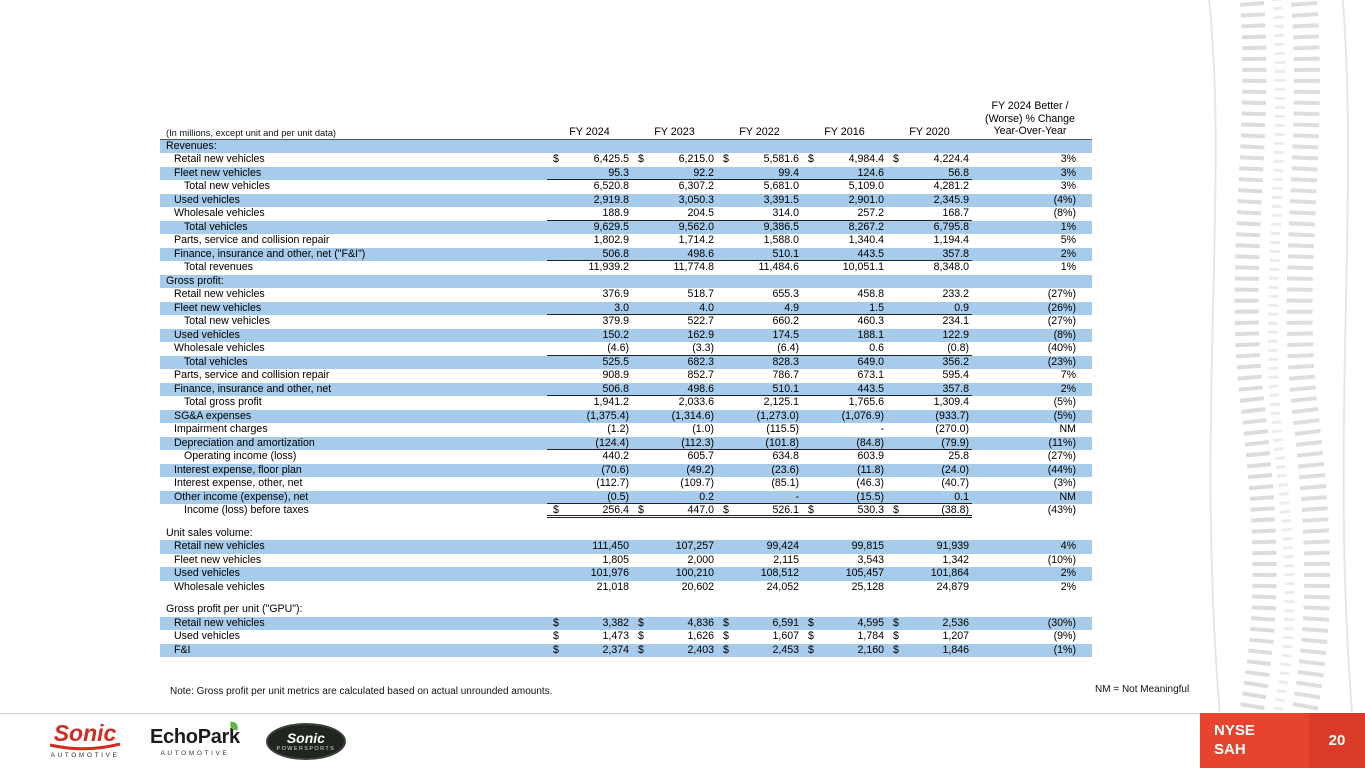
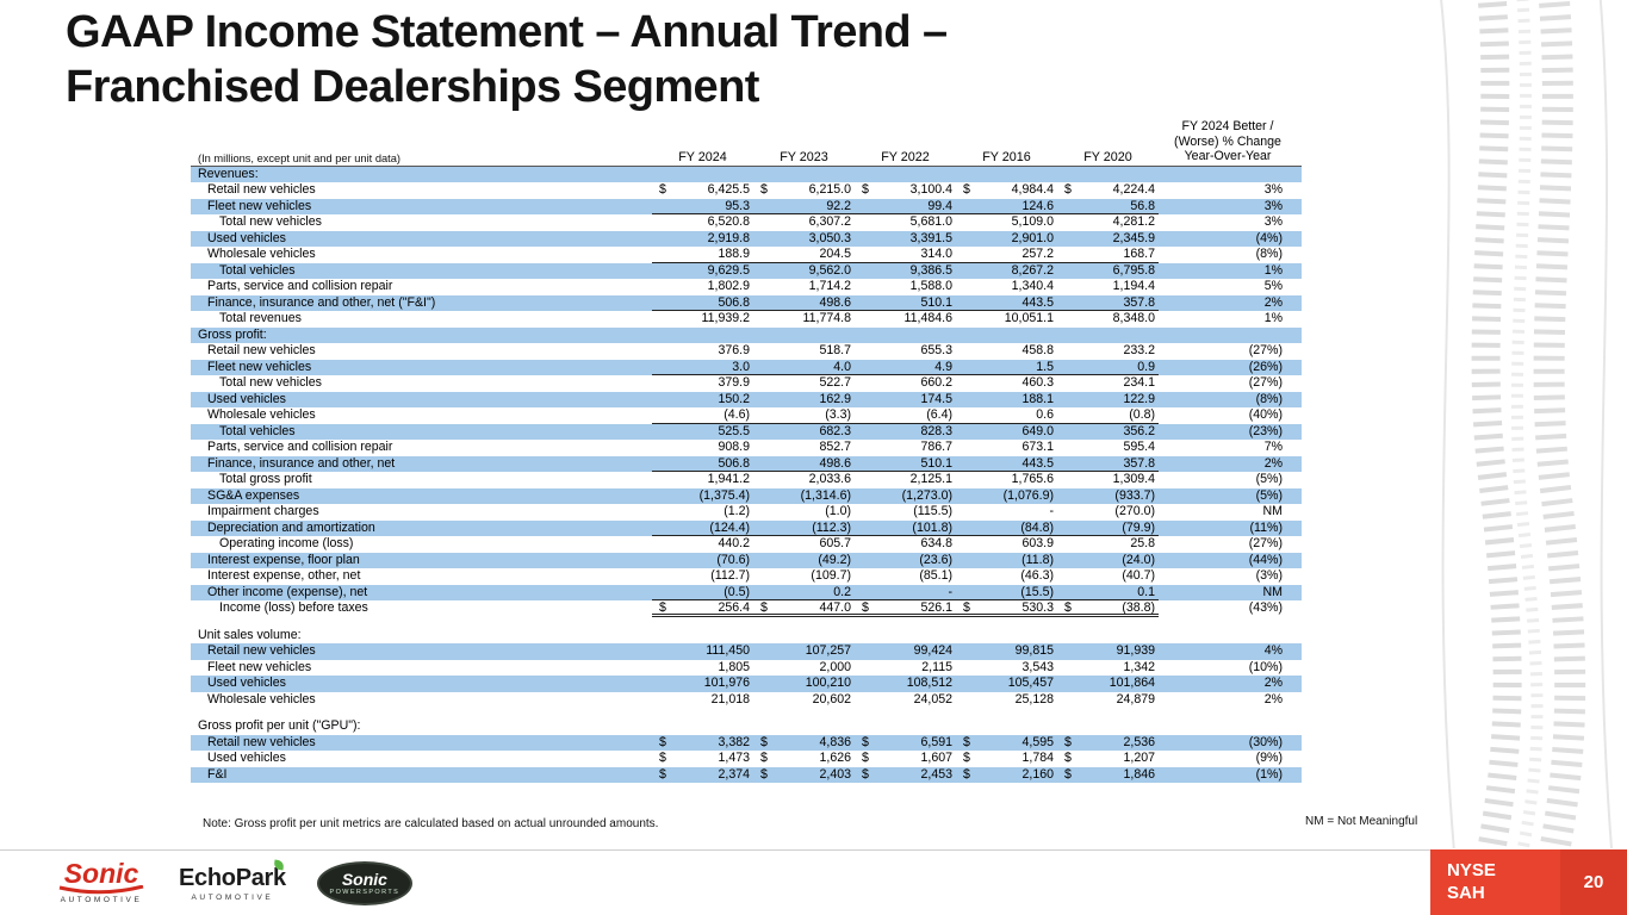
+ GAAP Income Statement – Annual Trend –
+ Franchised Dealerships Segment
  (In millions, except unit and per unit data)
  FY 2024
  FY 2023
  FY 2022
  FY 2016
  FY 2020
  FY 2024 Better /
  (Worse) % Change
  Year-Over-Year
  Revenues:
  Retail new vehicles
  $
  6,425.5
  $
  6,215.0
  $
- 5,581.6
+ 3,100.4
  $
  4,984.4
  $
  4,224.4
  3%
  Fleet new vehicles
  95.3
  92.2
  99.4
  124.6
  56.8
  3%
  Total new vehicles
  6,520.8
  6,307.2
  5,681.0
  5,109.0
  4,281.2
  3%
  Used vehicles
  2,919.8
  3,050.3
  3,391.5
  2,901.0
  2,345.9
  (4%)
  Wholesale vehicles
  188.9
  204.5
  314.0
  257.2
  168.7
  (8%)
  Total vehicles
  9,629.5
  9,562.0
  9,386.5
  8,267.2
  6,795.8
  1%
  Parts, service and collision repair
  1,802.9
  1,714.2
  1,588.0
  1,340.4
  1,194.4
  5%
  Finance, insurance and other, net ("F&I")
  506.8
  498.6
  510.1
  443.5
  357.8
  2%
  Total revenues
  11,939.2
  11,774.8
  11,484.6
  10,051.1
  8,348.0
  1%
  Gross profit:
  Retail new vehicles
  376.9
  518.7
  655.3
  458.8
  233.2
  (27%)
  Fleet new vehicles
  3.0
  4.0
  4.9
  1.5
  0.9
  (26%)
  Total new vehicles
  379.9
  522.7
  660.2
  460.3
  234.1
  (27%)
  Used vehicles
  150.2
  162.9
  174.5
  188.1
  122.9
  (8%)
  Wholesale vehicles
  (4.6)
  (3.3)
  (6.4)
  0.6
  (0.8)
  (40%)
  Total vehicles
  525.5
  682.3
  828.3
  649.0
  356.2
  (23%)
  Parts, service and collision repair
  908.9
  852.7
  786.7
  673.1
  595.4
  7%
  Finance, insurance and other, net
  506.8
  498.6
  510.1
  443.5
  357.8
  2%
  Total gross profit
  1,941.2
  2,033.6
  2,125.1
  1,765.6
  1,309.4
  (5%)
  SG&A expenses
  (1,375.4)
  (1,314.6)
  (1,273.0)
  (1,076.9)
  (933.7)
  (5%)
  Impairment charges
  (1.2)
  (1.0)
  (115.5)
  -
  (270.0)
  NM
  Depreciation and amortization
  (124.4)
  (112.3)
  (101.8)
  (84.8)
  (79.9)
  (11%)
  Operating income (loss)
  440.2
  605.7
  634.8
  603.9
  25.8
  (27%)
  Interest expense, floor plan
  (70.6)
  (49.2)
  (23.6)
  (11.8)
  (24.0)
  (44%)
  Interest expense, other, net
  (112.7)
  (109.7)
  (85.1)
  (46.3)
  (40.7)
  (3%)
  Other income (expense), net
  (0.5)
  0.2
  -
  (15.5)
  0.1
  NM
  Income (loss) before taxes
  $
  256.4
  $
  447.0
  $
  526.1
  $
  530.3
  $
  (38.8)
  (43%)
  Unit sales volume:
  Retail new vehicles
  111,450
  107,257
  99,424
  99,815
  91,939
  4%
  Fleet new vehicles
  1,805
  2,000
  2,115
  3,543
  1,342
  (10%)
  Used vehicles
  101,976
  100,210
  108,512
  105,457
  101,864
  2%
  Wholesale vehicles
  21,018
  20,602
  24,052
  25,128
  24,879
  2%
  Gross profit per unit ("GPU"):
  Retail new vehicles
  $
  3,382
  $
  4,836
  $
  6,591
  $
  4,595
  $
  2,536
  (30%)
  Used vehicles
  $
  1,473
  $
  1,626
  $
  1,607
  $
  1,784
  $
  1,207
  (9%)
  F&I
  $
  2,374
  $
  2,403
  $
  2,453
  $
  2,160
  $
  1,846
  (1%)
  Note: Gross profit per unit metrics are calculated based on actual unrounded amounts.
  NM = Not Meaningful
  Sonic
  EchoPark
  Sonic
  NYSE
  SAH
  20
